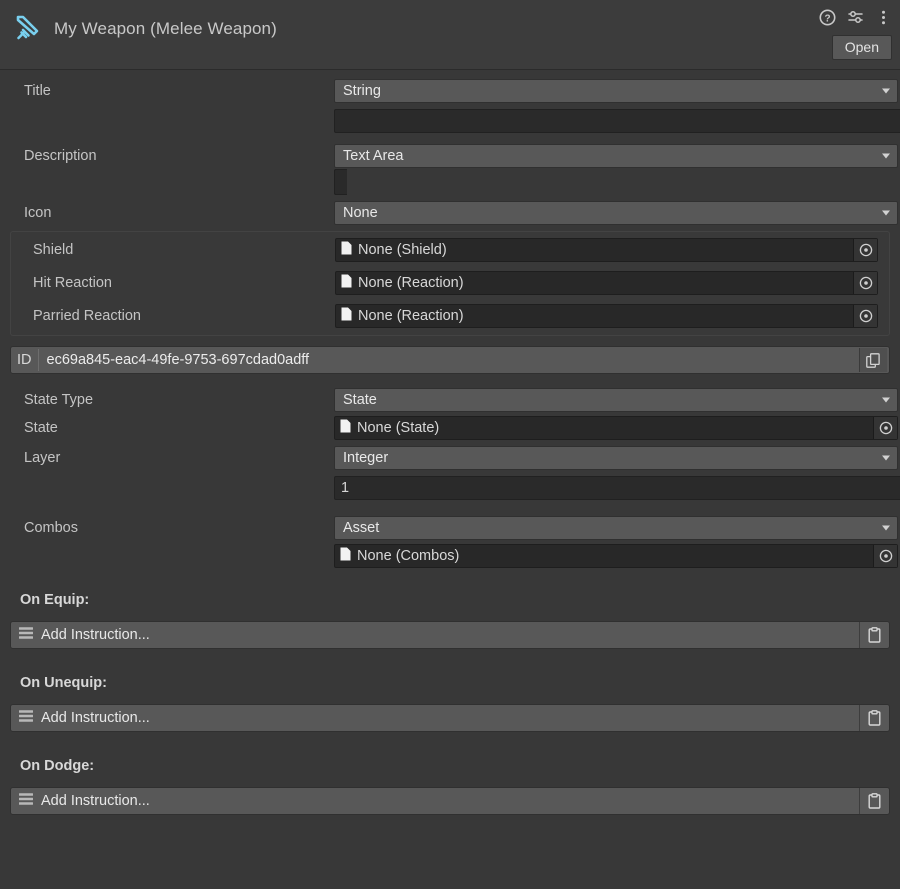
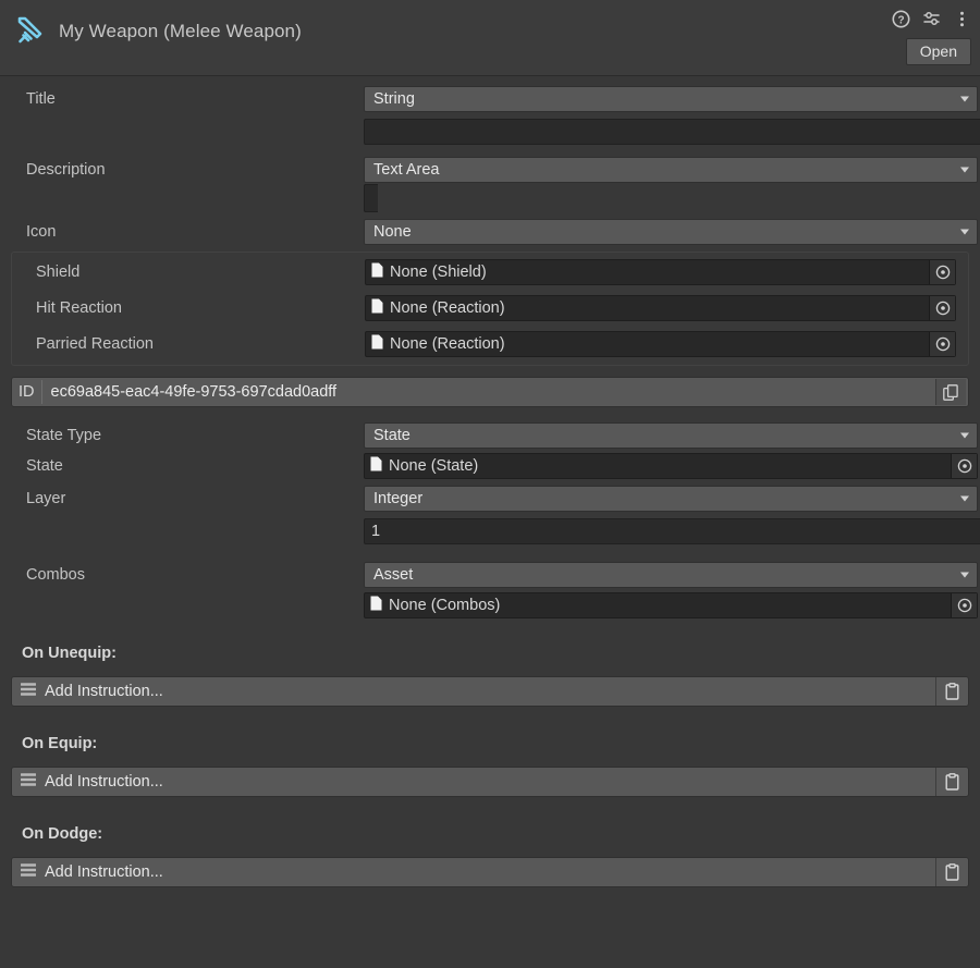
  My Weapon (Melee Weapon)
  ?
  Open
  Title
  String
  Description
  Text Area
  Icon
  None
  Shield
  None (Shield)
  Hit Reaction
  None (Reaction)
  Parried Reaction
  None (Reaction)
  ID
  ec69a845-eac4-49fe-9753-697cdad0adff
  State Type
  State
  State
  None (State)
  Layer
  Integer
  1
  Combos
  Asset
  None (Combos)
- On Equip:
+ On Unequip:
  Add Instruction...
- On Unequip:
+ On Equip:
  Add Instruction...
  On Dodge:
  Add Instruction...
